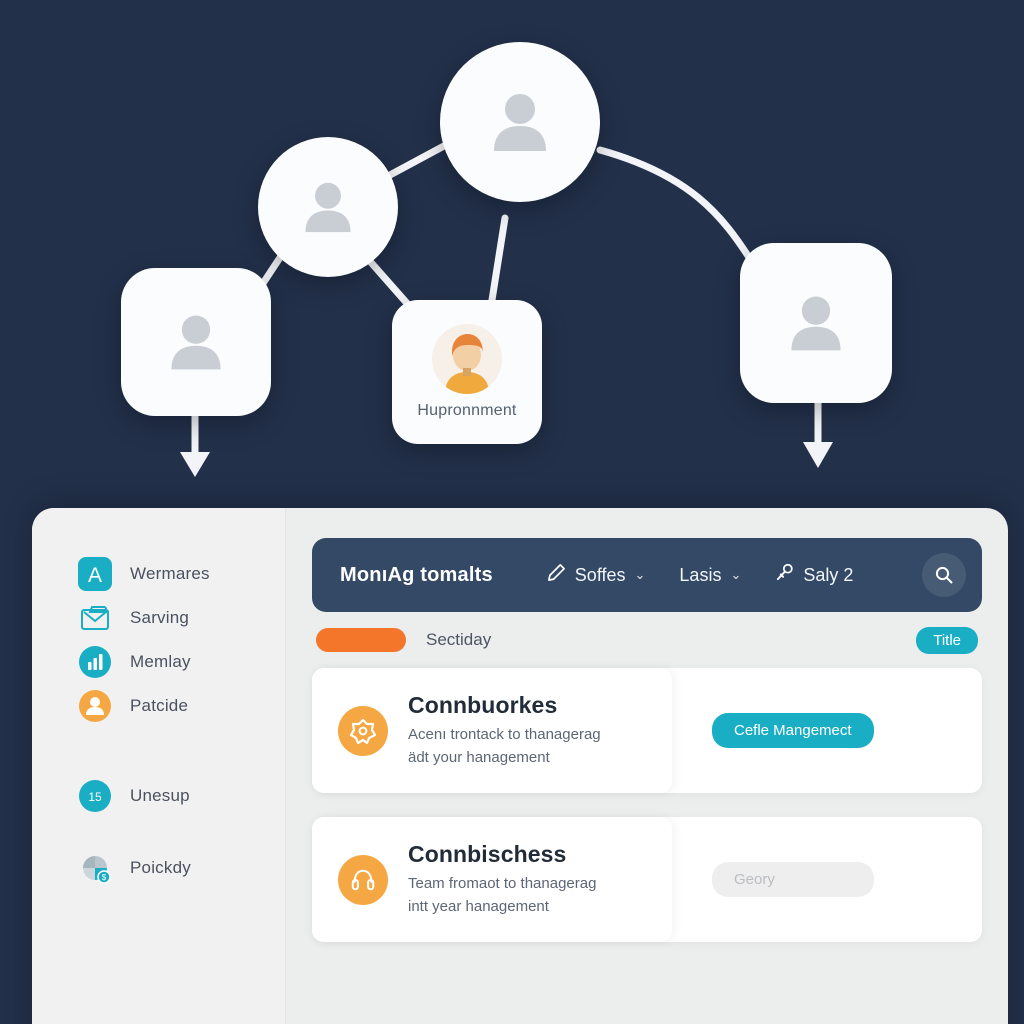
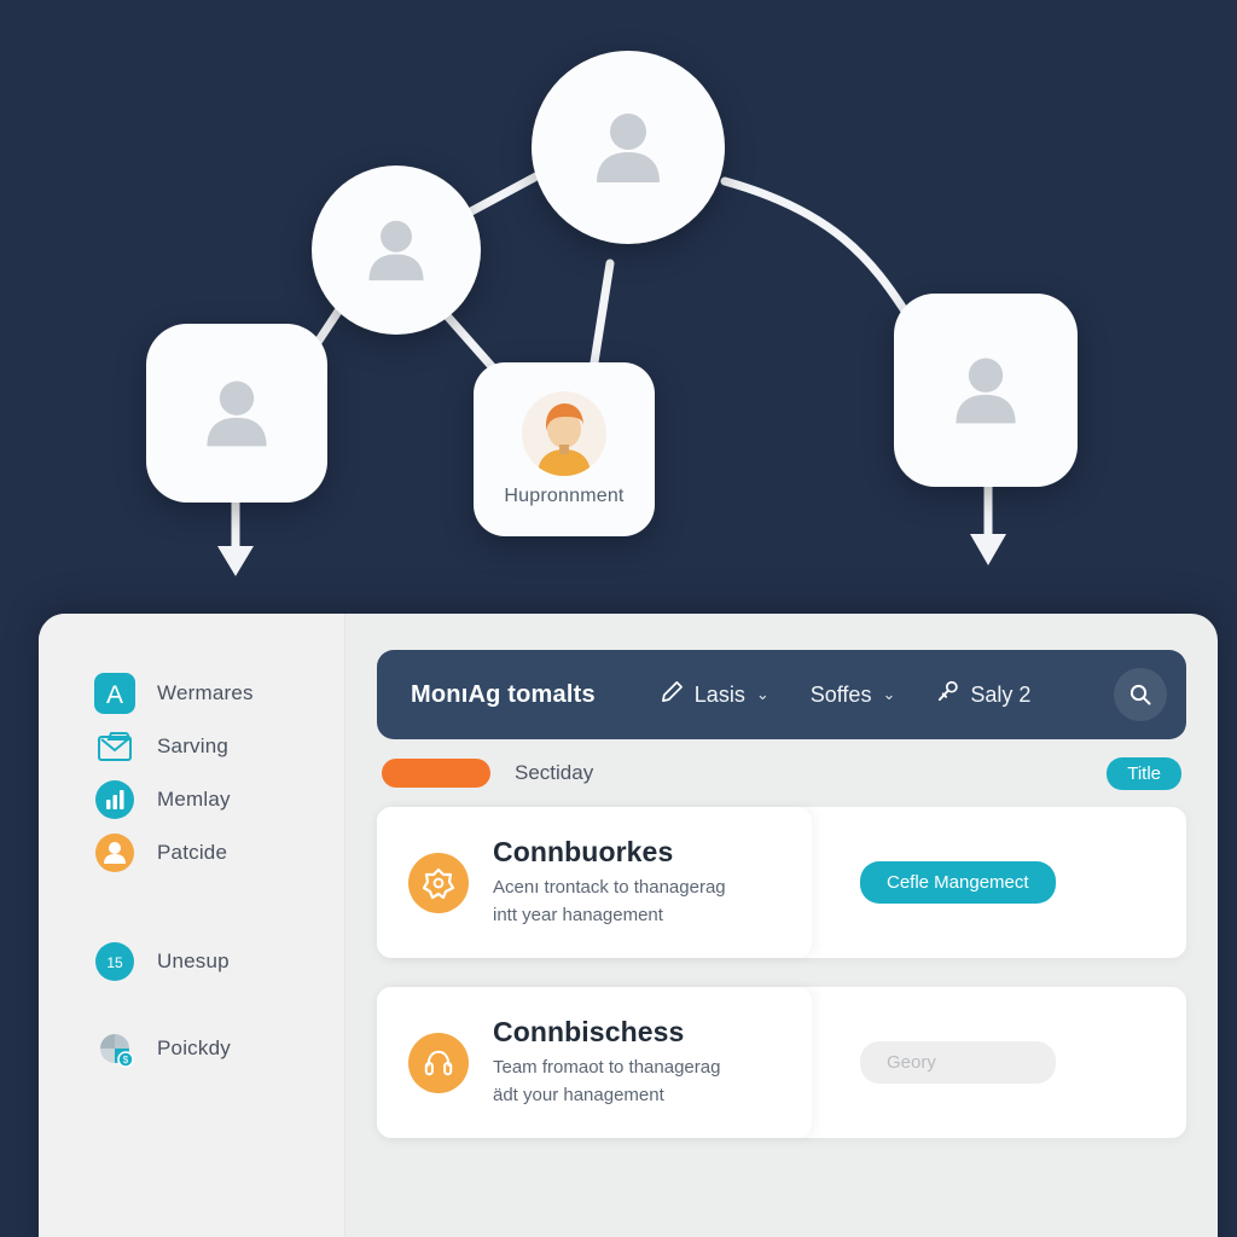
  Hupronnment
  A
  Wermares
  Sarving
  Memlay
  Patcide
  15
  Unesup
  $
  Poickdy
  MonıAg tomalts
- Soffes
+ Lasis
  ⌄
- Lasis
+ Soffes
  ⌄
  Saly 2
  Sectiday
  Title
  Connbuorkes
  Acenı trontack to thanagerag
- ädt your hanagement
+ intt year hanagement
  Cefle Mangemect
  Connbischess
  Team fromaot to thanagerag
- intt year hanagement
+ ädt your hanagement
  Geory
